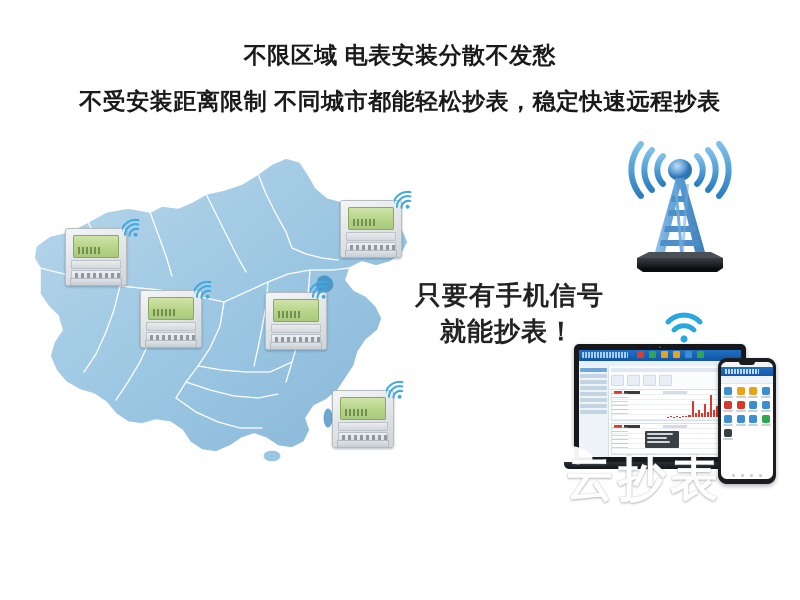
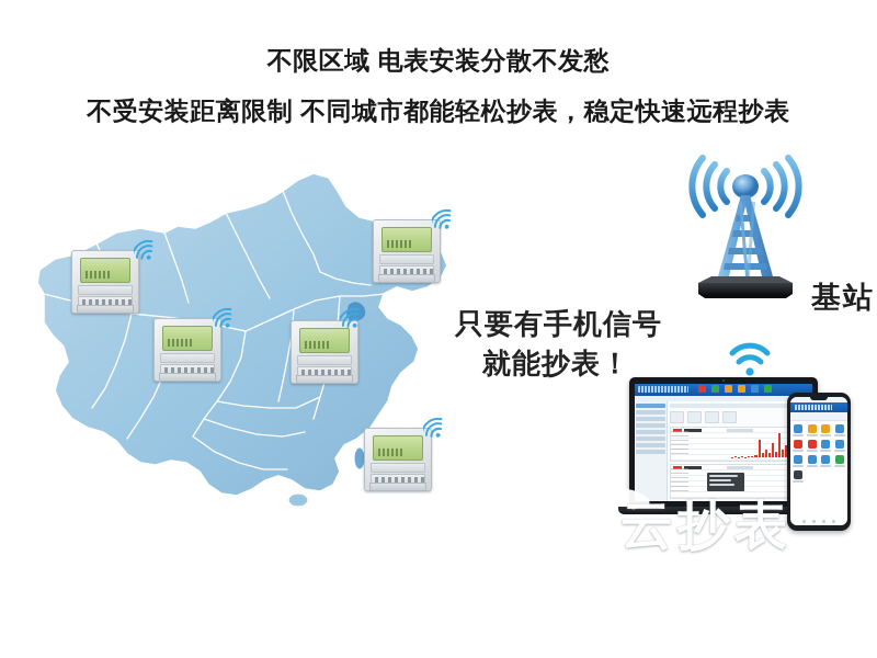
  不限区域 电表安装分散不发愁
  不受安装距离限制 不同城市都能轻松抄表，稳定快速远程抄表
  只要有手机信号
  就能抄表！
+ 基站
  云抄表
